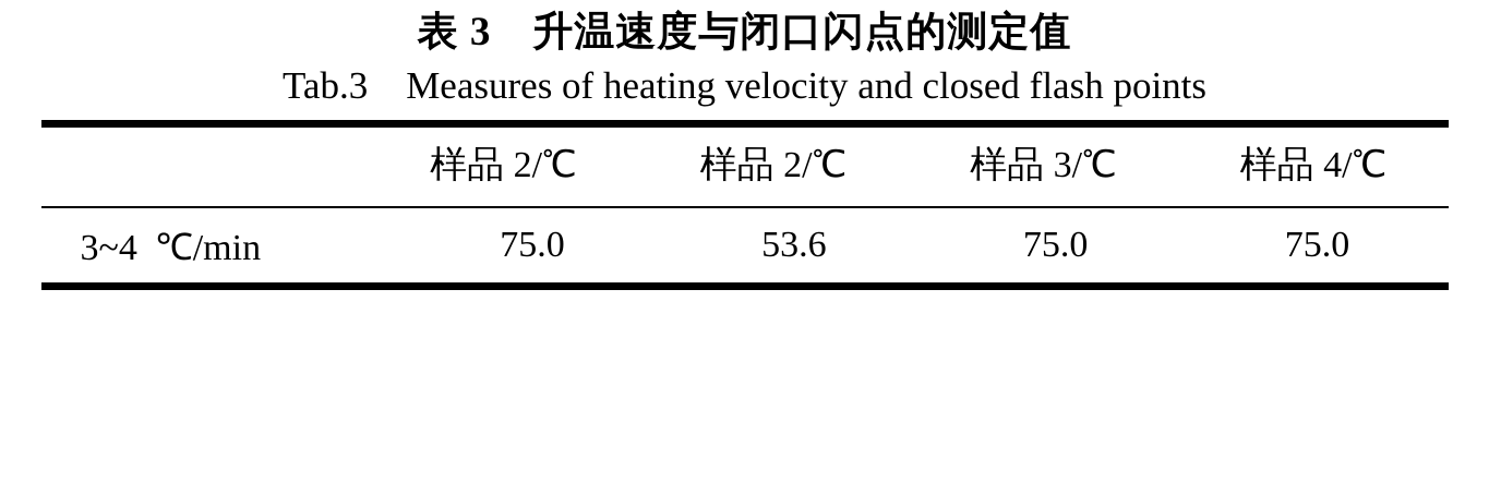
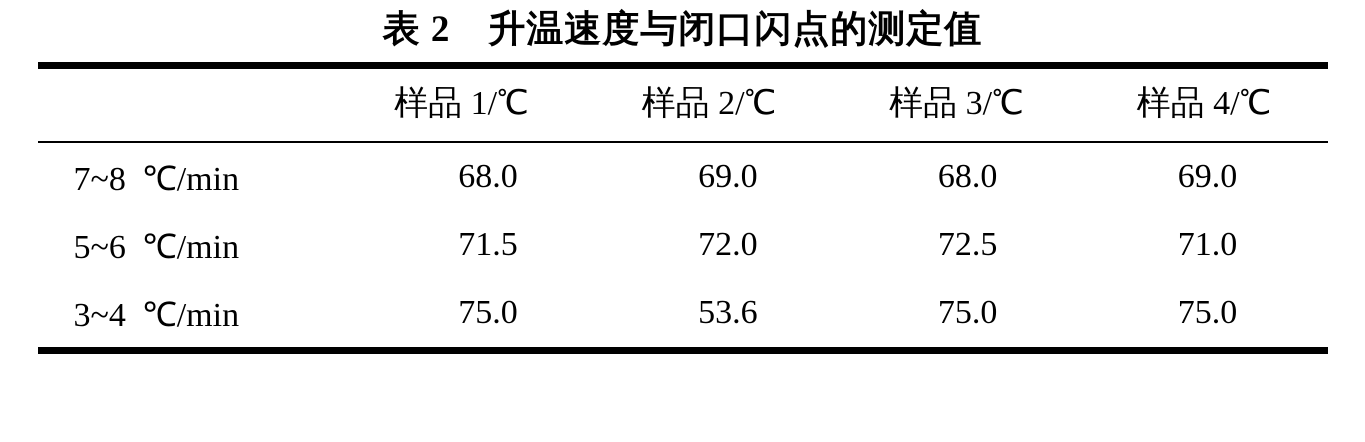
- 表 3 升温速度与闭口闪点的测定值
+ 表 2 升温速度与闭口闪点的测定值
- Tab.3 Measures of heating velocity and closed flash points
- 	样品 2/℃	样品 2/℃	样品 3/℃	样品 4/℃
+ 	样品 1/℃	样品 2/℃	样品 3/℃	样品 4/℃
+ 7~8 ℃/min	68.0	69.0	68.0	69.0
+ 5~6 ℃/min	71.5	72.0	72.5	71.0
  3~4 ℃/min	75.0	53.6	75.0	75.0
